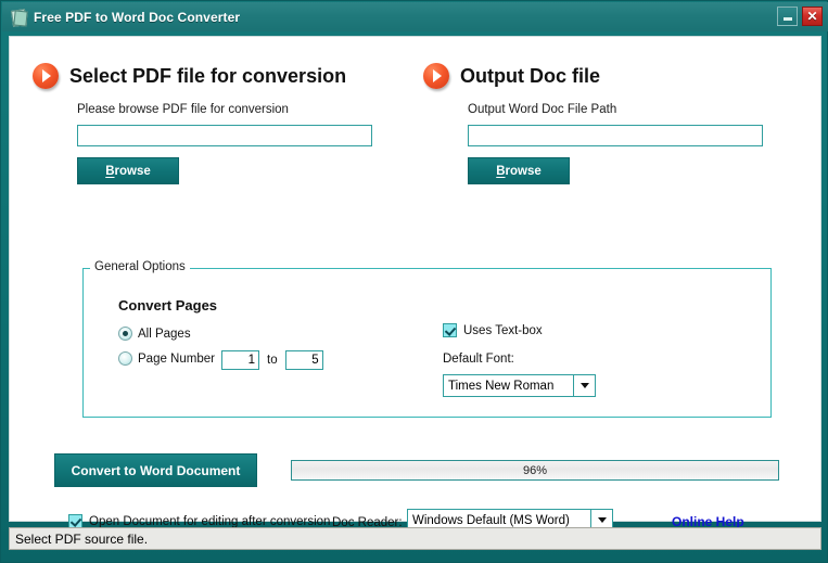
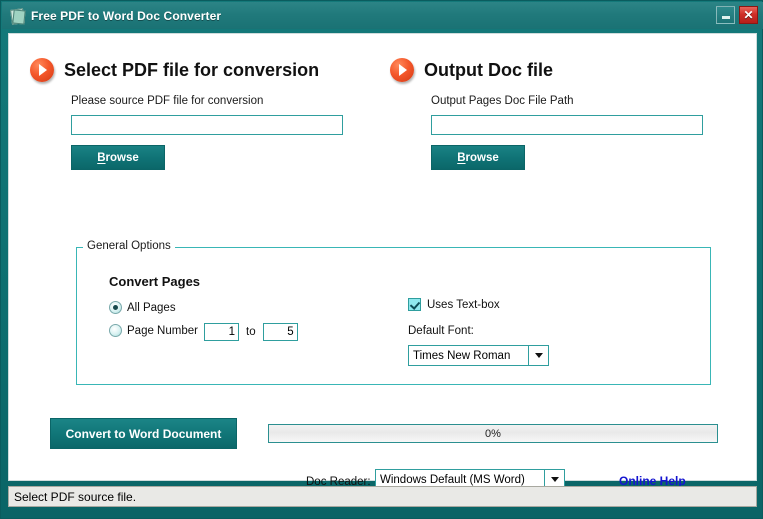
  Free PDF to Word Doc Converter
  ✕
  Select PDF file for conversion
- Please browse PDF file for conversion
+ Please source PDF file for conversion
  Browse
  Output Doc file
- Output Word Doc File Path
+ Output Pages Doc File Path
  Browse
  General Options
  Convert Pages
  All Pages
  Page Number
  1
  to
  5
  Uses Text-box
  Default Font:
  Times New Roman
  Convert to Word Document
- 96%
+ 0%
- Open Document for editing after conversion
  Doc Reader:
  Windows Default (MS Word)
  Online Help
  Select PDF source file.
